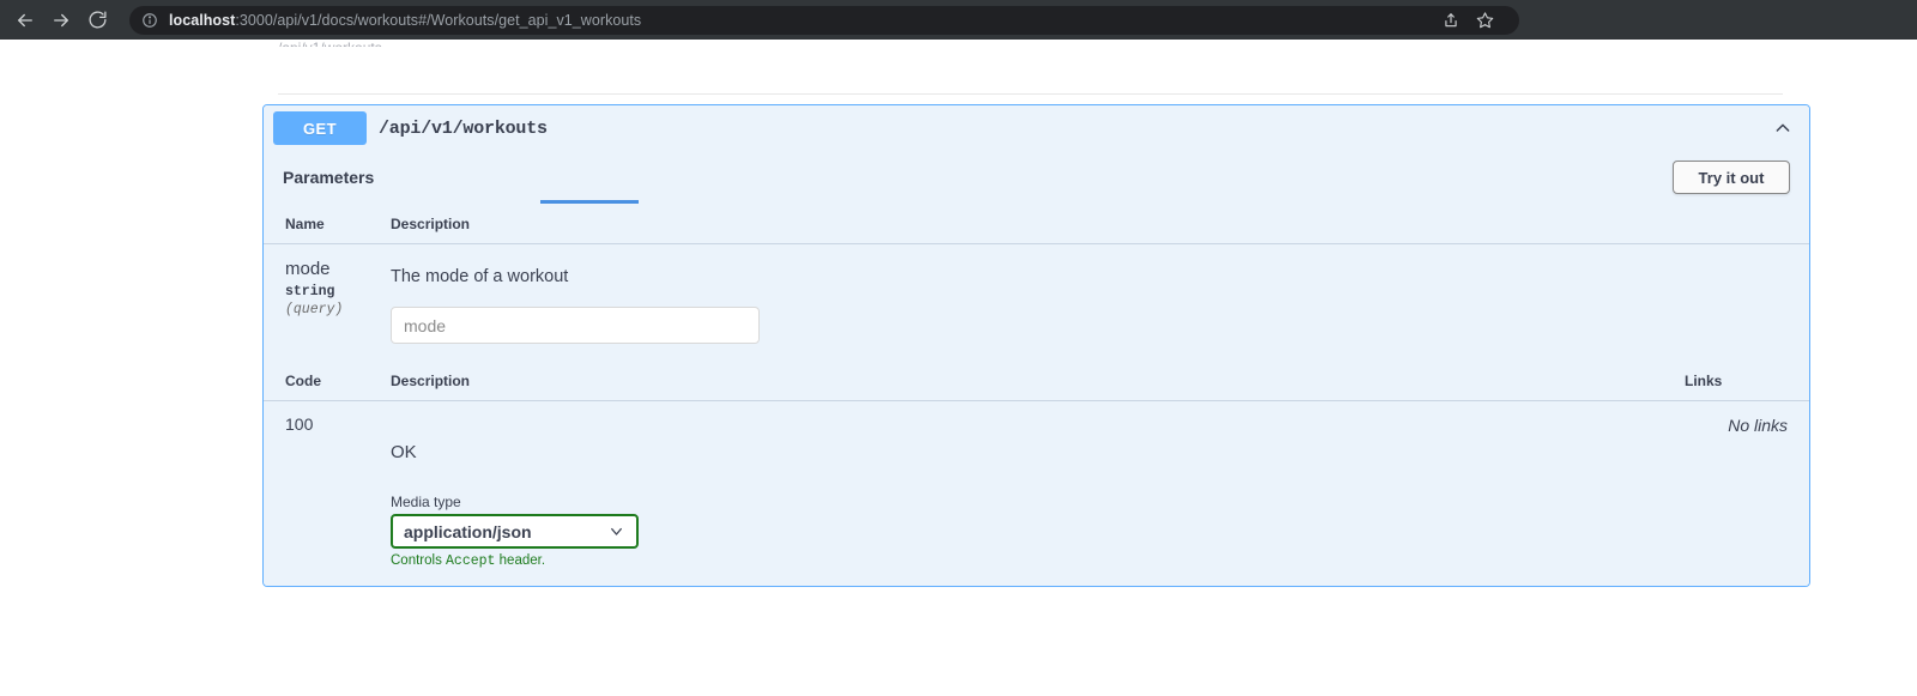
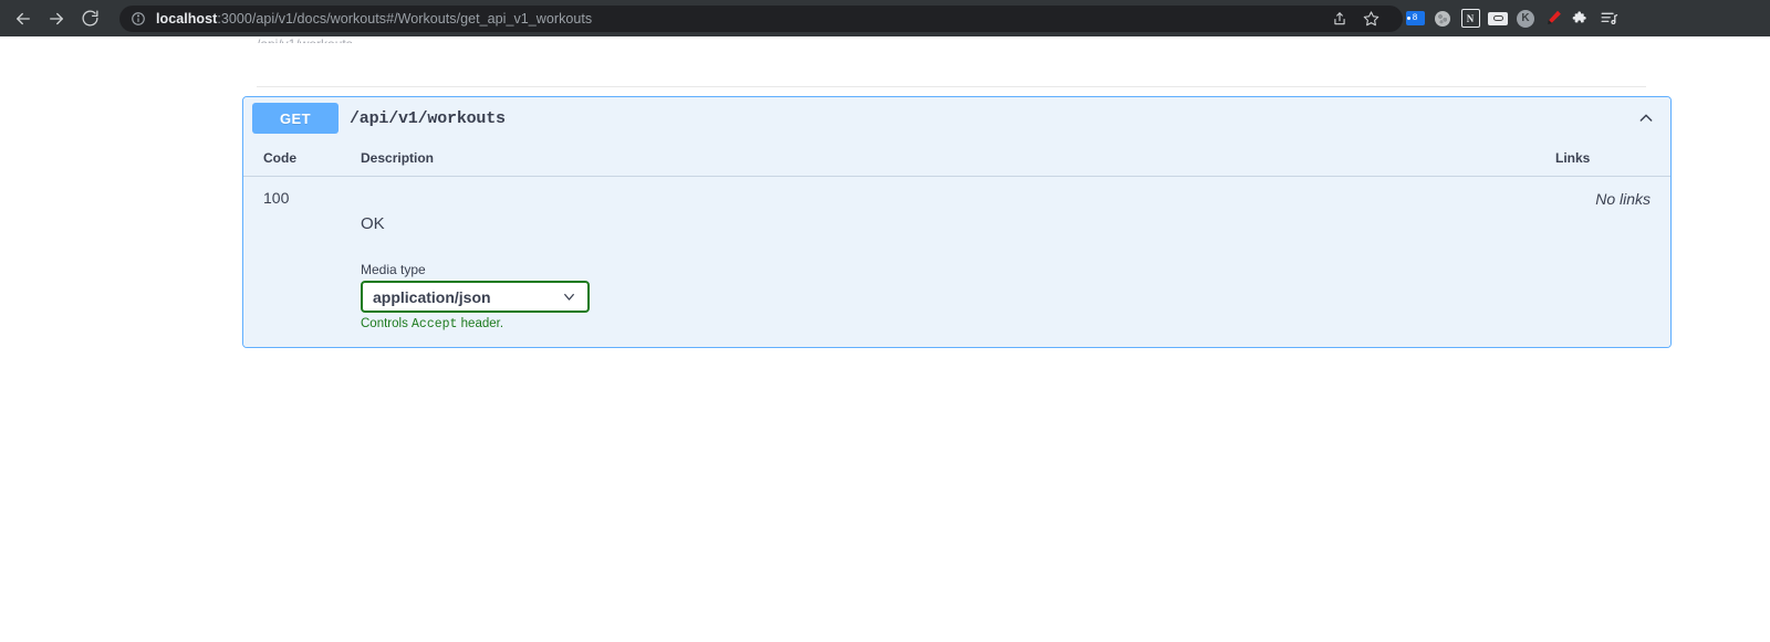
  localhost:3000/api/v1/docs/workouts#/Workouts/get_api_v1_workouts
+ 8
+ N
+ K
  GET
  /api/v1/workouts
- Parameters
- Try it out
- Name	Description
- mode string (query)	The mode of a workout mode
  Code	Description	Links
  100	OK Media type application/json Controls Accept header.	No links
